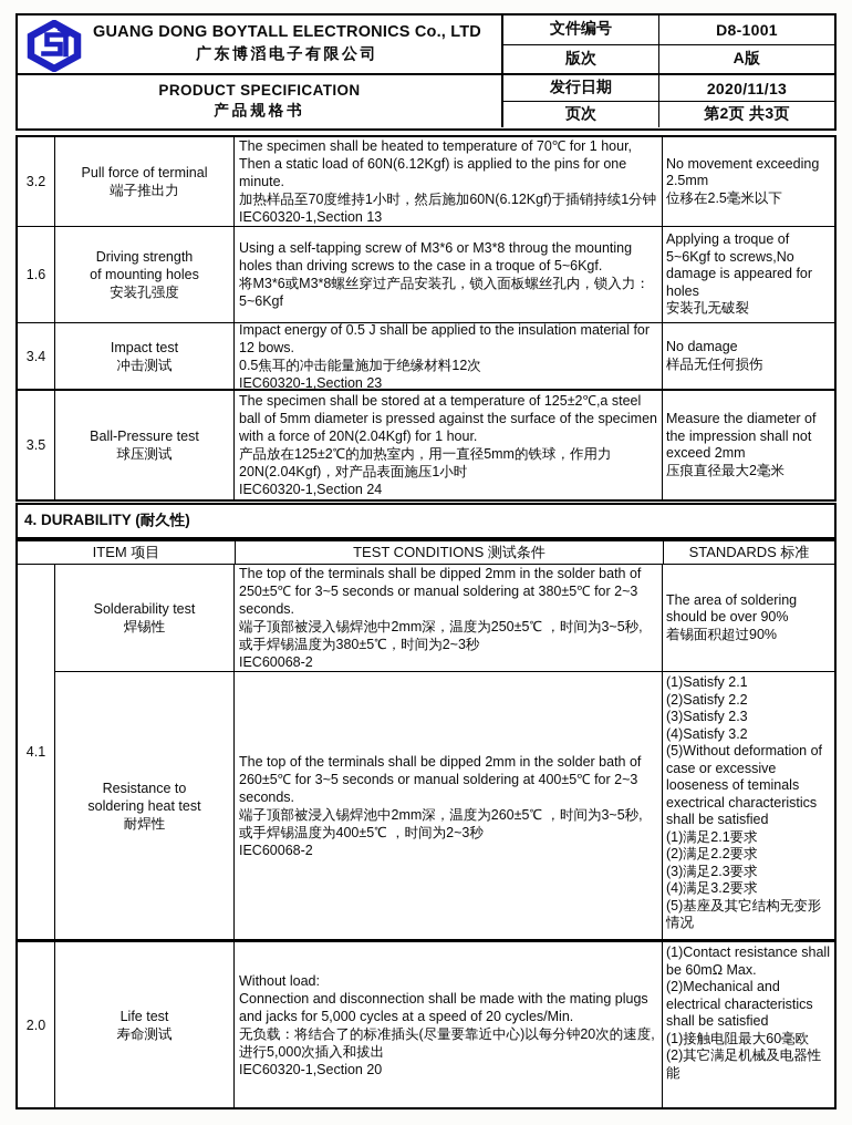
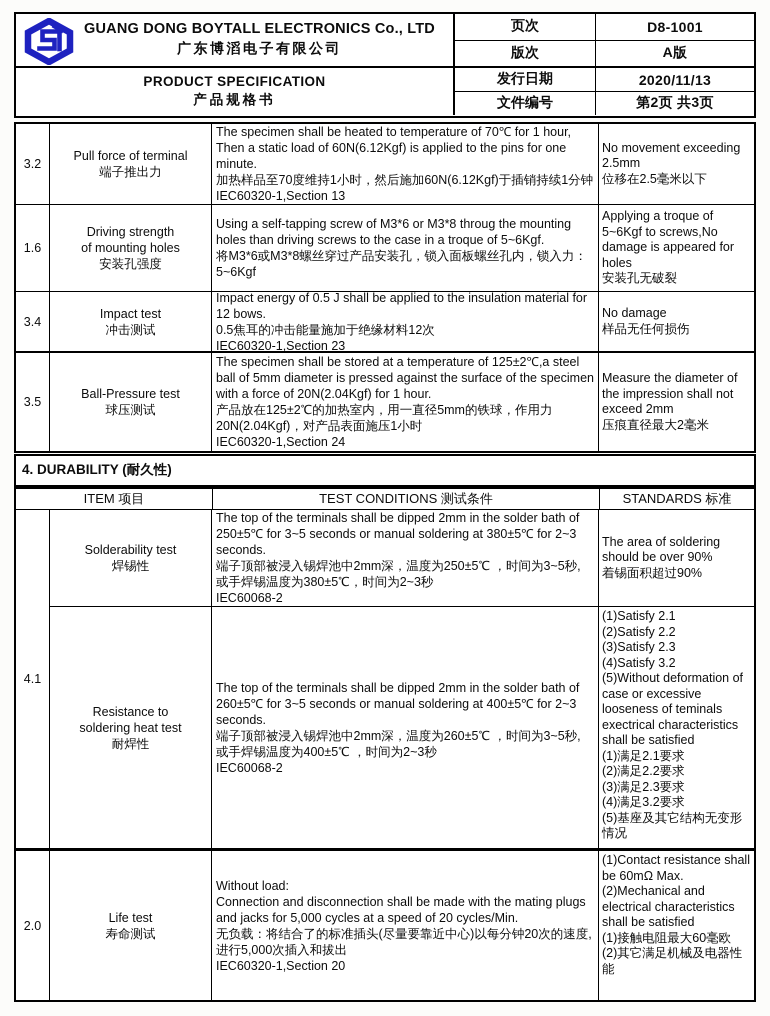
  GUANG DONG BOYTALL ELECTRONICS Co., LTD
  广东博滔电子有限公司
- 文件编号
+ 页次
  D8-1001
  版次
  A版
  PRODUCT SPECIFICATION
  产品规格书
  发行日期
  2020/11/13
- 页次
+ 文件编号
  第2页 共3页
  3.2
  Pull force of terminal
  端子推出力
  The specimen shall be heated to temperature of 70℃ for 1 hour, Then a static load of 60N(6.12Kgf) is applied to the pins for one minute.
  加热样品至70度维持1小时，然后施加60N(6.12Kgf)于插销持续1分钟
  IEC60320-1,Section 13
  No movement exceeding 2.5mm
  位移在2.5毫米以下
  1.6
  Driving strength
  of mounting holes
  安装孔强度
  Using a self-tapping screw of M3*6 or M3*8 throug the mounting holes than driving screws to the case in a troque of 5~6Kgf.
  将M3*6或M3*8螺丝穿过产品安装孔，锁入面板螺丝孔内，锁入力：5~6Kgf
  Applying a troque of 5~6Kgf to screws,No damage is appeared for holes
  安装孔无破裂
  3.4
  Impact test
  冲击测试
  Impact energy of 0.5 J shall be applied to the insulation material for 12 bows.
  0.5焦耳的冲击能量施加于绝缘材料12次
  IEC60320-1,Section 23
  No damage
  样品无任何损伤
  3.5
  Ball-Pressure test
  球压测试
  The specimen shall be stored at a temperature of 125±2℃,a steel ball of 5mm diameter is pressed against the surface of the specimen with a force of 20N(2.04Kgf) for 1 hour.
  产品放在125±2℃的加热室内，用一直径5mm的铁球，作用力20N(2.04Kgf)，对产品表面施压1小时
  IEC60320-1,Section 24
  Measure the diameter of the impression shall not exceed 2mm
  压痕直径最大2毫米
  4. DURABILITY (耐久性)
  ITEM 项目
  TEST CONDITIONS 测试条件
  STANDARDS 标准
  4.1
  Solderability test
  焊锡性
  The top of the terminals shall be dipped 2mm in the solder bath of 250±5℃ for 3~5 seconds or manual soldering at 380±5℃ for 2~3 seconds.
  端子顶部被浸入锡焊池中2mm深，温度为250±5℃ ，时间为3~5秒,
  或手焊锡温度为380±5℃，时间为2~3秒
  IEC60068-2
  The area of soldering should be over 90%
  着锡面积超过90%
  Resistance to
  soldering heat test
  耐焊性
  The top of the terminals shall be dipped 2mm in the solder bath of 260±5℃ for 3~5 seconds or manual soldering at 400±5℃ for 2~3 seconds.
  端子顶部被浸入锡焊池中2mm深，温度为260±5℃ ，时间为3~5秒,
  或手焊锡温度为400±5℃ ，时间为2~3秒
  IEC60068-2
  (1)Satisfy 2.1
  (2)Satisfy 2.2
  (3)Satisfy 2.3
  (4)Satisfy 3.2
  (5)Without deformation of case or excessive looseness of teminals exectrical characteristics shall be satisfied
  (1)满足2.1要求
  (2)满足2.2要求
  (3)满足2.3要求
  (4)满足3.2要求
  (5)基座及其它结构无变形情况
  2.0
  Life test
  寿命测试
  Without load:
  Connection and disconnection shall be made with the mating plugs and jacks for 5,000 cycles at a speed of 20 cycles/Min.
  无负载：将结合了的标准插头(尽量要靠近中心)以每分钟20次的速度,
  进行5,000次插入和拔出
  IEC60320-1,Section 20
  (1)Contact resistance shall be 60mΩ Max.
  (2)Mechanical and electrical characteristics shall be satisfied
  (1)接触电阻最大60毫欧
  (2)其它满足机械及电器性能
